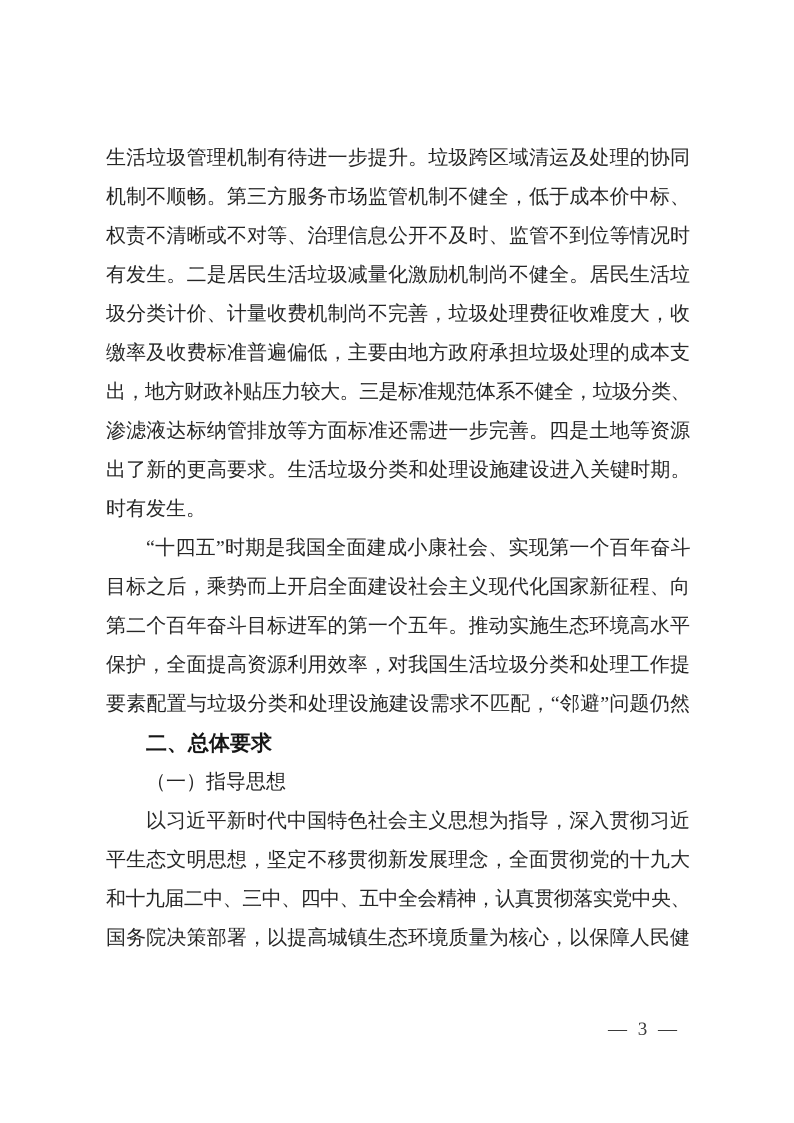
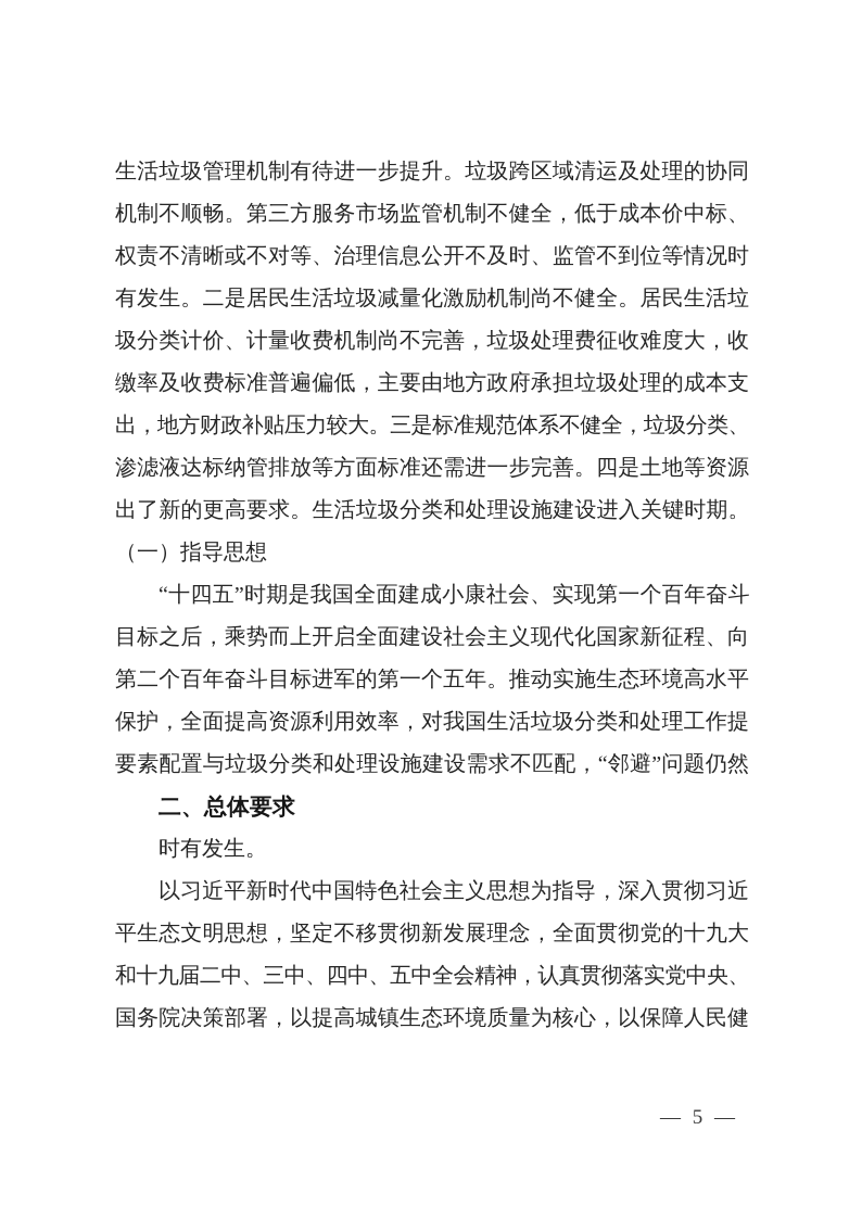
  生活垃圾管理机制有待进一步提升。垃圾跨区域清运及处理的协同
  机制不顺畅。第三方服务市场监管机制不健全，低于成本价中标、
  权责不清晰或不对等、治理信息公开不及时、监管不到位等情况时
  有发生。二是居民生活垃圾减量化激励机制尚不健全。居民生活垃
  圾分类计价、计量收费机制尚不完善，垃圾处理费征收难度大，收
  缴率及收费标准普遍偏低，主要由地方政府承担垃圾处理的成本支
  出，地方财政补贴压力较大。三是标准规范体系不健全，垃圾分类、
  渗滤液达标纳管排放等方面标准还需进一步完善。四是土地等资源
  出了新的更高要求。生活垃圾分类和处理设施建设进入关键时期。
- 时有发生。
+ （一）指导思想
  “十四五”时期是我国全面建成小康社会、实现第一个百年奋斗
  目标之后，乘势而上开启全面建设社会主义现代化国家新征程、向
  第二个百年奋斗目标进军的第一个五年。推动实施生态环境高水平
  保护，全面提高资源利用效率，对我国生活垃圾分类和处理工作提
  要素配置与垃圾分类和处理设施建设需求不匹配，“邻避”问题仍然
  二、总体要求
- （一）指导思想
+ 时有发生。
  以习近平新时代中国特色社会主义思想为指导，深入贯彻习近
  平生态文明思想，坚定不移贯彻新发展理念，全面贯彻党的十九大
  和十九届二中、三中、四中、五中全会精神，认真贯彻落实党中央、
  国务院决策部署，以提高城镇生态环境质量为核心，以保障人民健
- — 3 —
+ — 5 —
